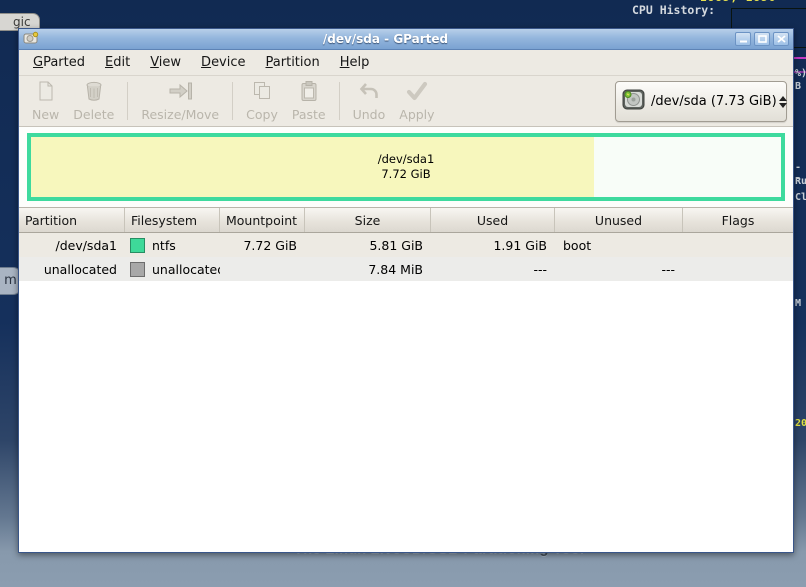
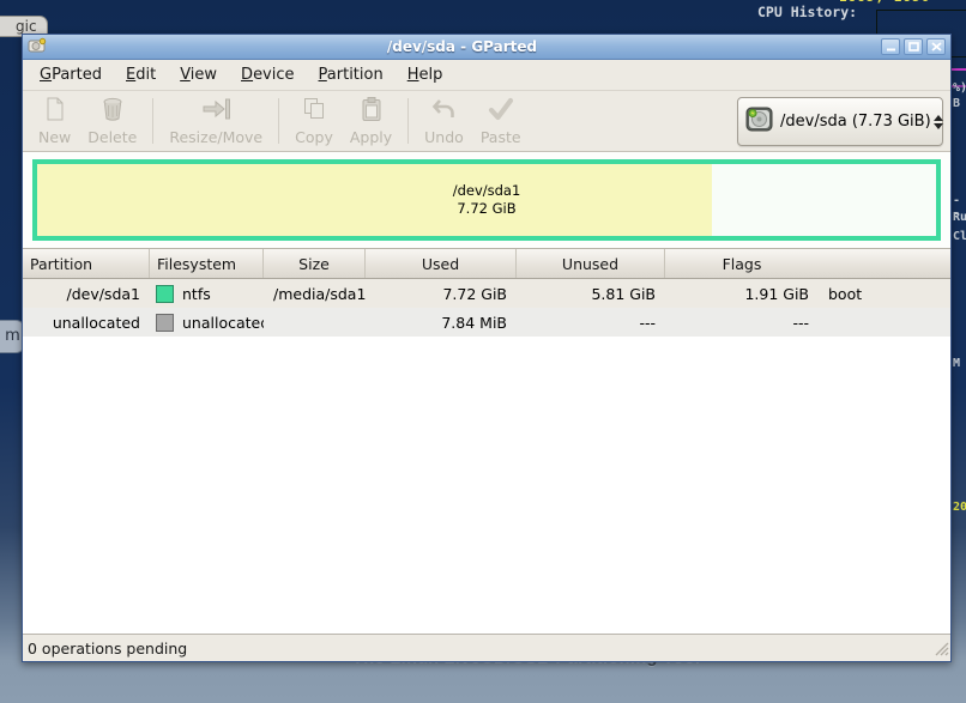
  CPU History:
  %)
  B
  --
  Ru
  Cl
  M
  20
  gic
  m
  /dev/sda - GParted
  GParted
  Edit
  View
  Device
  Partition
  Help
  New
  Delete
  Resize/Move
  Copy
- Paste
+ Apply
  Undo
- Apply
+ Paste
  /dev/sda (7.73 GiB)
  /dev/sda1
  7.72 GiB
  Partition
  Filesystem
- Mountpoint
  Size
  Used
  Unused
  Flags
  /dev/sda1
  ntfs
+ /media/sda1
  7.72 GiB
  5.81 GiB
  1.91 GiB
  boot
  unallocated
  unallocate
  7.84 MiB
  ---
  ---
+ 0 operations pending
